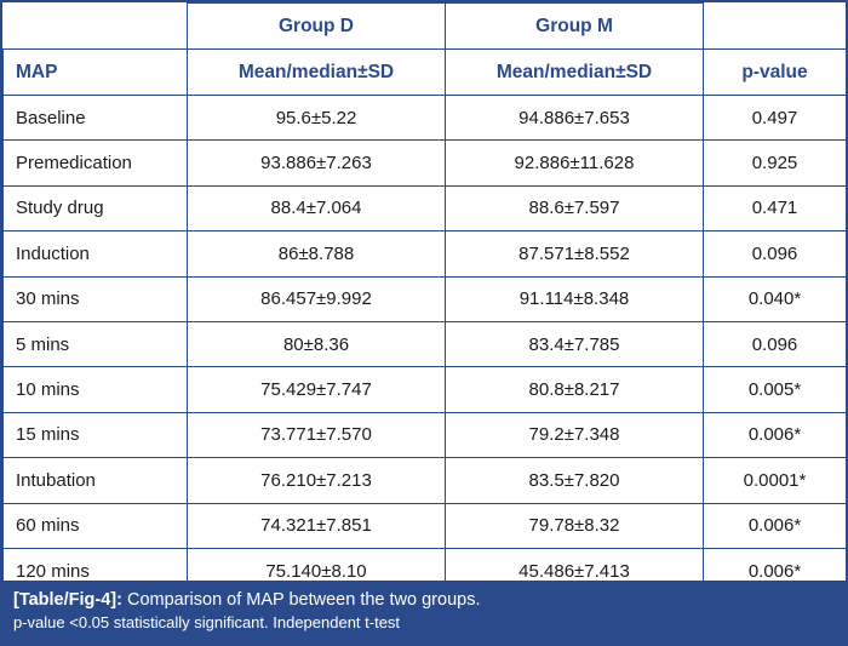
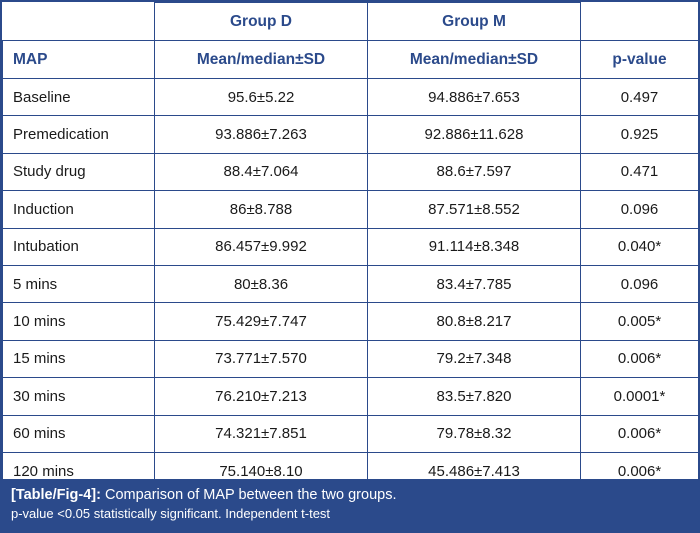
  	Group D	Group M
  MAP	Mean/median±SD	Mean/median±SD	p-value
  Baseline	95.6±5.22	94.886±7.653	0.497
  Premedication	93.886±7.263	92.886±11.628	0.925
  Study drug	88.4±7.064	88.6±7.597	0.471
  Induction	86±8.788	87.571±8.552	0.096
- 30 mins	86.457±9.992	91.114±8.348	0.040*
+ Intubation	86.457±9.992	91.114±8.348	0.040*
  5 mins	80±8.36	83.4±7.785	0.096
  10 mins	75.429±7.747	80.8±8.217	0.005*
  15 mins	73.771±7.570	79.2±7.348	0.006*
- Intubation	76.210±7.213	83.5±7.820	0.0001*
+ 30 mins	76.210±7.213	83.5±7.820	0.0001*
  60 mins	74.321±7.851	79.78±8.32	0.006*
  120 mins	75.140±8.10	45.486±7.413	0.006*
  [Table/Fig-4]: Comparison of MAP between the two groups.
  p-value <0.05 statistically significant. Independent t-test
